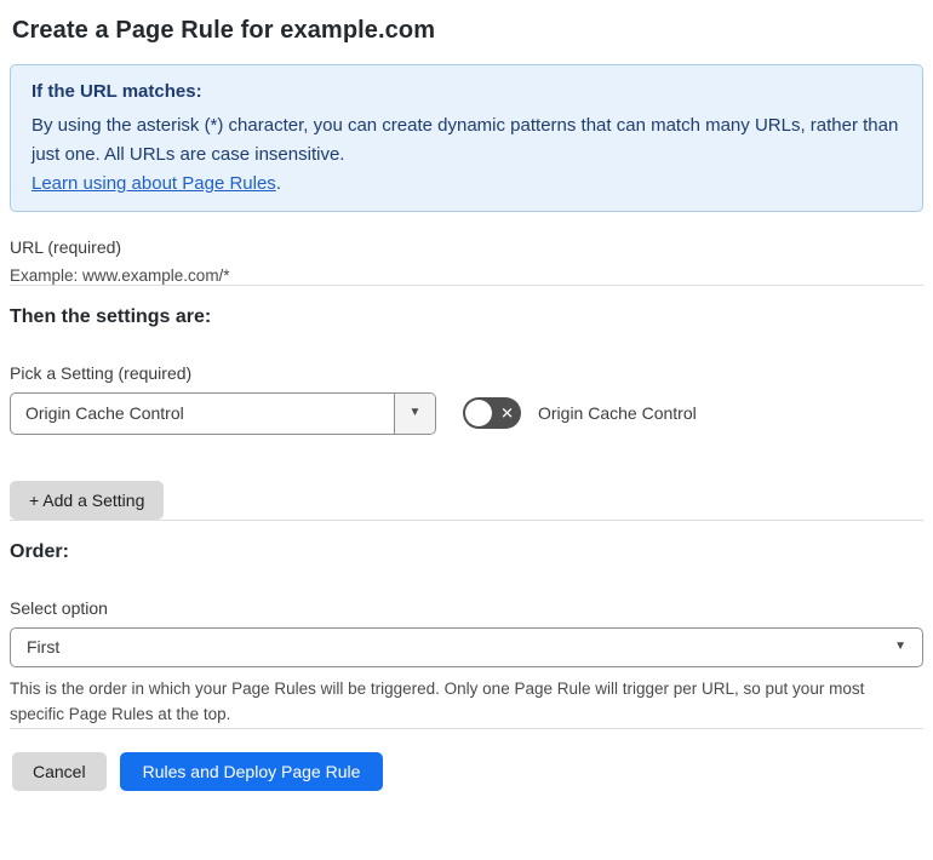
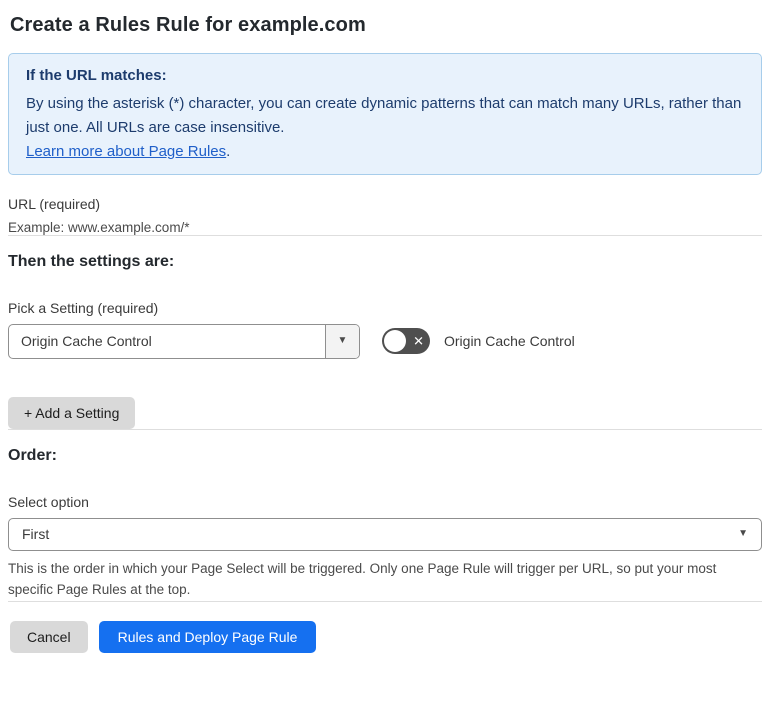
- Create a Page Rule for example.com
+ Create a Rules Rule for example.com
  If the URL matches:
  By using the asterisk (*) character, you can create dynamic patterns that can match many URLs, rather than just one. All URLs are case insensitive.
- Learn using about Page Rules.
+ Learn more about Page Rules.
  URL (required)
  Example: www.example.com/*
  Then the settings are:
  Pick a Setting (required)
  Origin Cache Control
  ▼
  ✕
  Origin Cache Control
  + Add a Setting
  Order:
  Select option
  First
  ▼
- This is the order in which your Page Rules will be triggered. Only one Page Rule will trigger per URL, so put your most specific Page Rules at the top.
+ This is the order in which your Page Select will be triggered. Only one Page Rule will trigger per URL, so put your most specific Page Rules at the top.
  Cancel
  Rules and Deploy Page Rule
